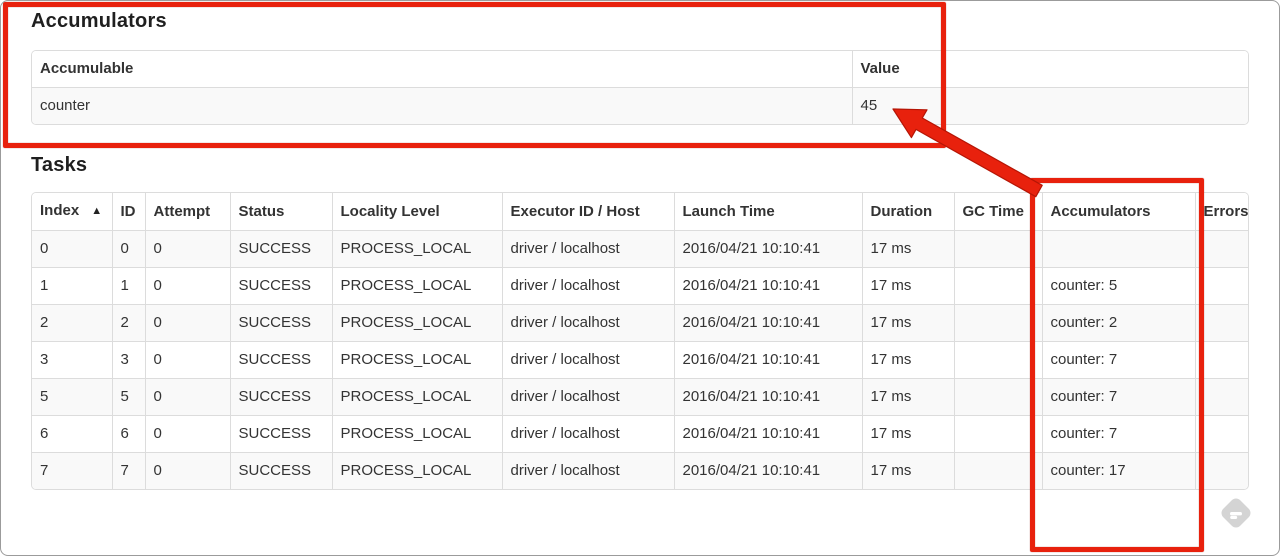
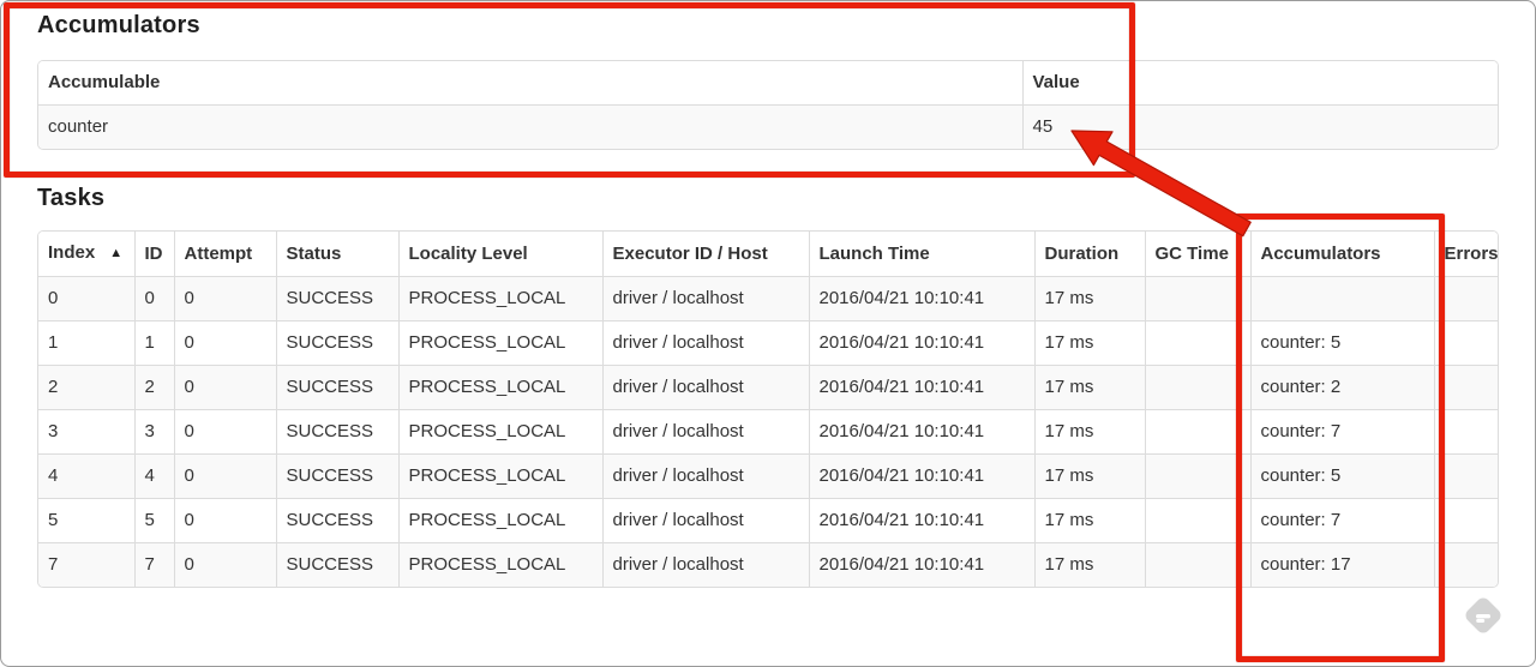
  Accumulators
  Accumulable	Value
  counter	45
  Tasks
  Index ▲	ID	Attempt	Status	Locality Level	Executor ID / Host	Launch Time	Duration	GC Time	Accumulators	Errors
  0	0	0	SUCCESS	PROCESS_LOCAL	driver / localhost	2016/04/21 10:10:41	17 ms
  1	1	0	SUCCESS	PROCESS_LOCAL	driver / localhost	2016/04/21 10:10:41	17 ms		counter: 5
  2	2	0	SUCCESS	PROCESS_LOCAL	driver / localhost	2016/04/21 10:10:41	17 ms		counter: 2
  3	3	0	SUCCESS	PROCESS_LOCAL	driver / localhost	2016/04/21 10:10:41	17 ms		counter: 7
+ 4	4	0	SUCCESS	PROCESS_LOCAL	driver / localhost	2016/04/21 10:10:41	17 ms		counter: 5
  5	5	0	SUCCESS	PROCESS_LOCAL	driver / localhost	2016/04/21 10:10:41	17 ms		counter: 7
- 6	6	0	SUCCESS	PROCESS_LOCAL	driver / localhost	2016/04/21 10:10:41	17 ms		counter: 7
  7	7	0	SUCCESS	PROCESS_LOCAL	driver / localhost	2016/04/21 10:10:41	17 ms		counter: 17
